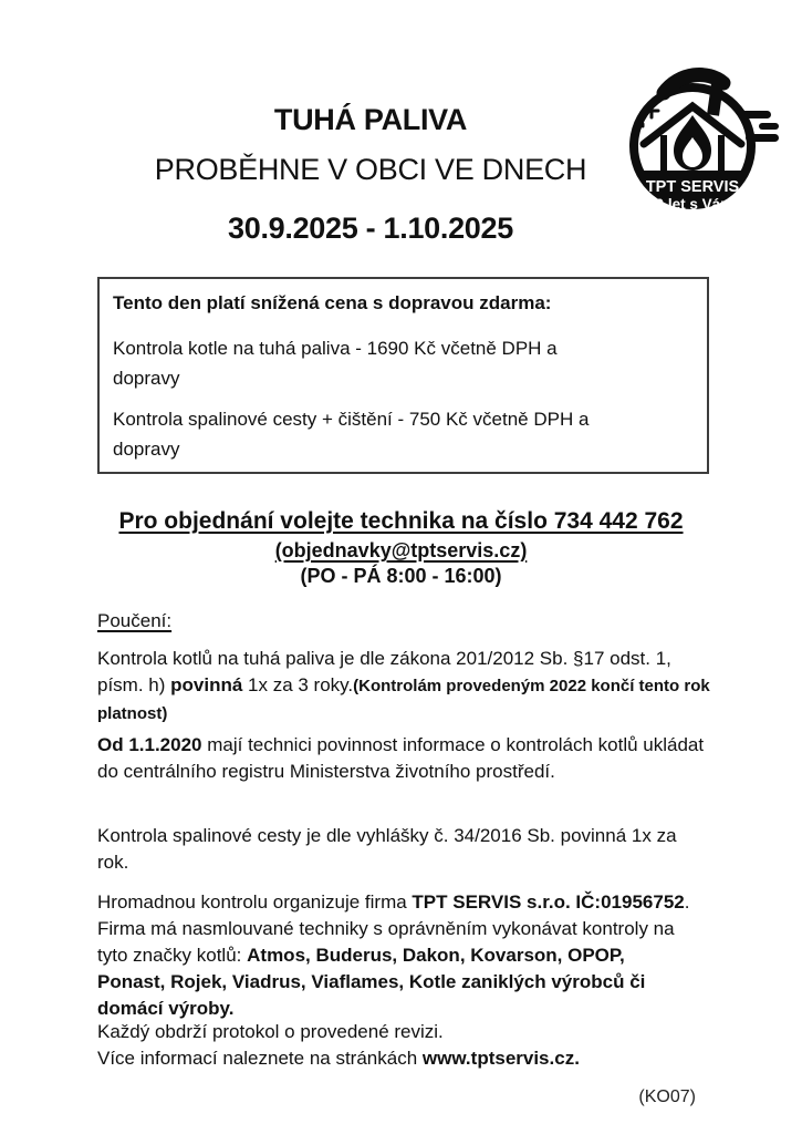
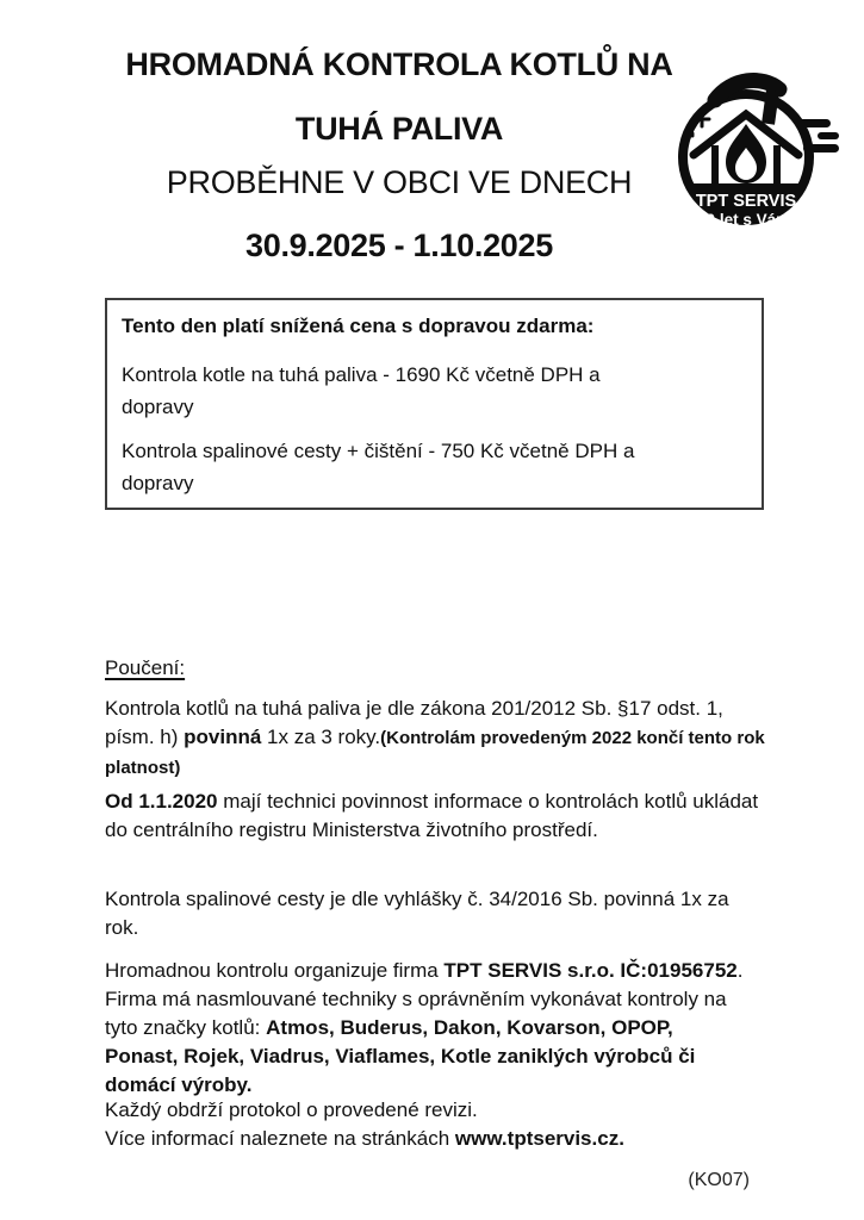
+ HROMADNÁ KONTROLA KOTLŮ NA
  TUHÁ PALIVA
  PROBĚHNE V OBCI VE DNECH
  30.9.2025 - 1.10.2025
  TPT SERVIS
  10 let s Vámi
  Tento den platí snížená cena s dopravou zdarma:
  Kontrola kotle na tuhá paliva - 1690 Kč včetně DPH a
  dopravy
  Kontrola spalinové cesty + čištění - 750 Kč včetně DPH a
  dopravy
- Pro objednání volejte technika na číslo 734 442 762
- (objednavky@tptservis.cz)
- (PO - PÁ 8:00 - 16:00)
  Poučení:
  Kontrola kotlů na tuhá paliva je dle zákona 201/2012 Sb. §17 odst. 1,
  písm. h) povinná 1x za 3 roky.(Kontrolám provedeným 2022 končí tento rok
  platnost)
  Od 1.1.2020 mají technici povinnost informace o kontrolách kotlů ukládat
  do centrálního registru Ministerstva životního prostředí.
  Kontrola spalinové cesty je dle vyhlášky č. 34/2016 Sb. povinná 1x za
  rok.
  Hromadnou kontrolu organizuje firma TPT SERVIS s.r.o. IČ:01956752.
  Firma má nasmlouvané techniky s oprávněním vykonávat kontroly na
  tyto značky kotlů: Atmos, Buderus, Dakon, Kovarson, OPOP,
  Ponast, Rojek, Viadrus, Viaflames, Kotle zaniklých výrobců či
  domácí výroby.
  Každý obdrží protokol o provedené revizi.
  Více informací naleznete na stránkách www.tptservis.cz.
  (KO07)
